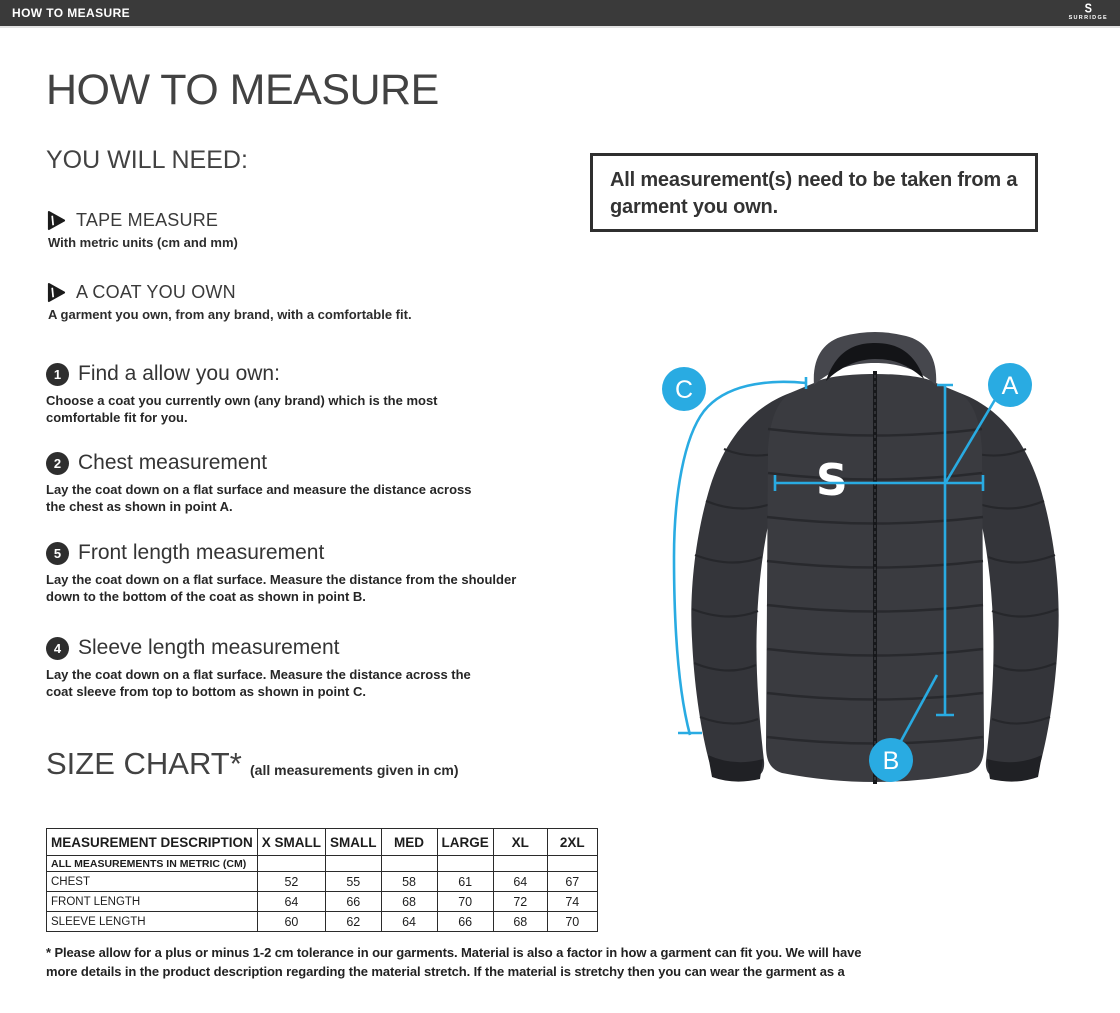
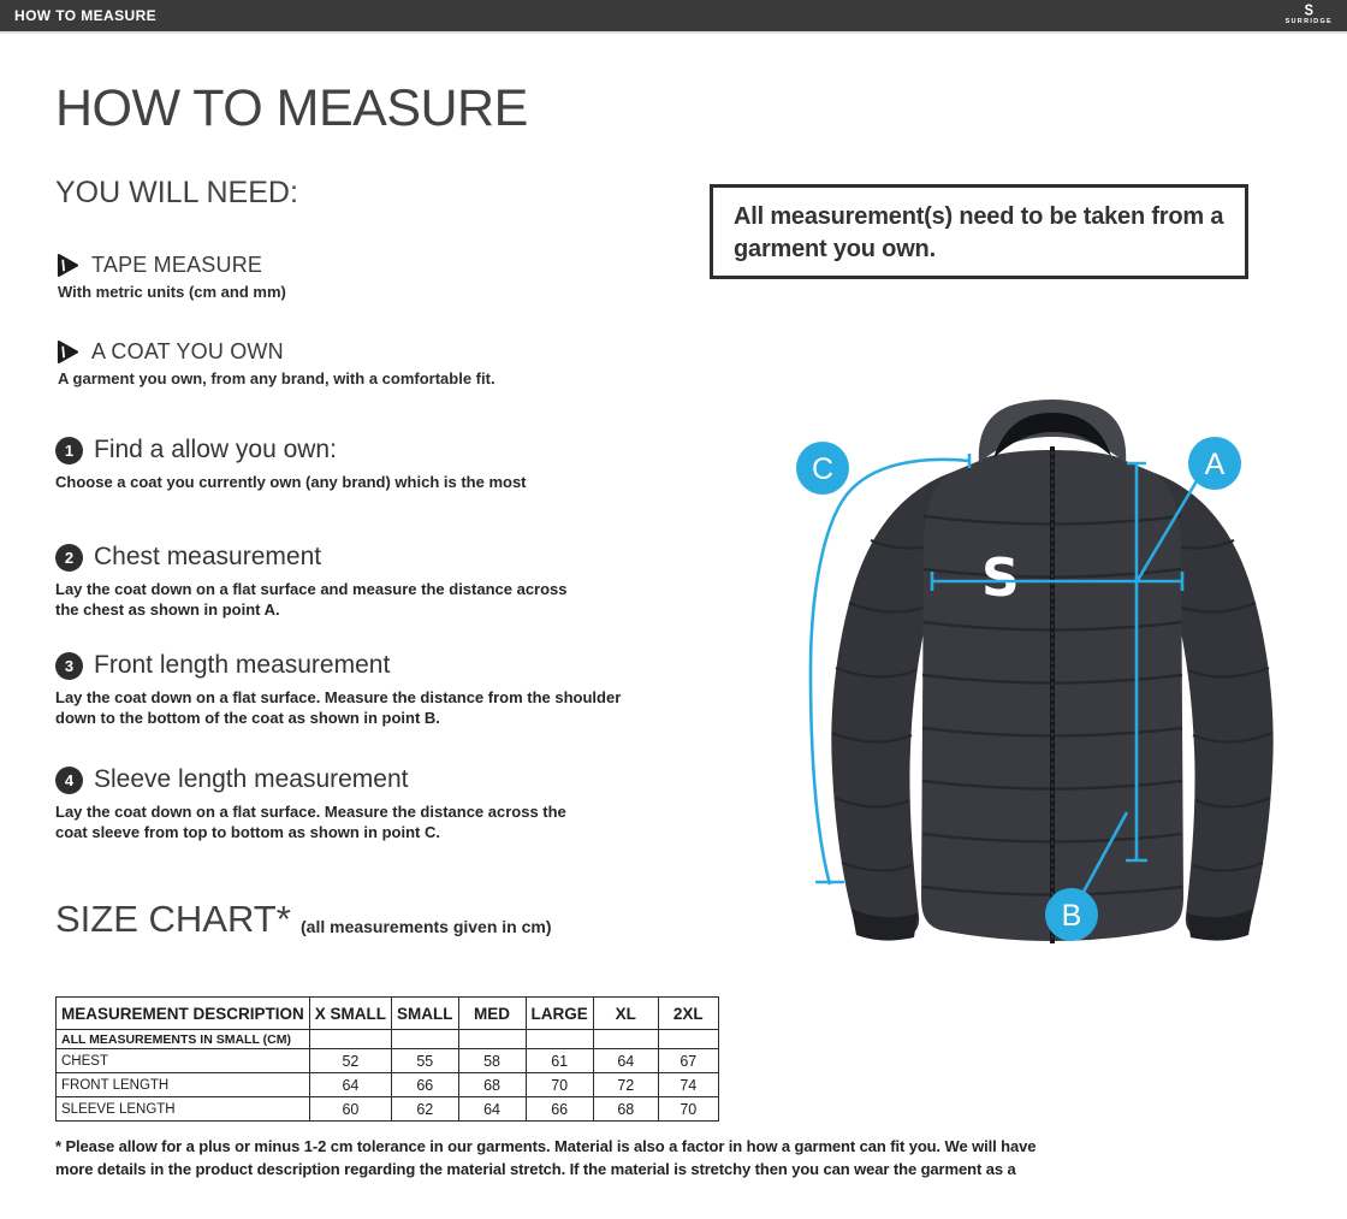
  HOW TO MEASURE
  S
  HOW TO MEASURE
  YOU WILL NEED:
  TAPE MEASURE
  With metric units (cm and mm)
  A COAT YOU OWN
  A garment you own, from any brand, with a comfortable fit.
  All measurement(s) need to be taken from a garment you own.
  1
  Find a allow you own:
  Choose a coat you currently own (any brand) which is the most
- comfortable fit for you.
  2
  Chest measurement
  Lay the coat down on a flat surface and measure the distance across
  the chest as shown in point A.
- 5
+ 3
  Front length measurement
  Lay the coat down on a flat surface. Measure the distance from the shoulder
  down to the bottom of the coat as shown in point B.
  4
  Sleeve length measurement
  Lay the coat down on a flat surface. Measure the distance across the
  coat sleeve from top to bottom as shown in point C.
  S
  A
  B
  C
  SIZE CHART*
  (all measurements given in cm)
  MEASUREMENT DESCRIPTION	X SMALL	SMALL	MED	LARGE	XL	2XL
- ALL MEASUREMENTS IN METRIC (CM)
+ ALL MEASUREMENTS IN SMALL (CM)
  CHEST	52	55	58	61	64	67
  FRONT LENGTH	64	66	68	70	72	74
  SLEEVE LENGTH	60	62	64	66	68	70
  * Please allow for a plus or minus 1-2 cm tolerance in our garments. Material is also a factor in how a garment can fit you. We will have
  more details in the product description regarding the material stretch. If the material is stretchy then you can wear the garment as a
